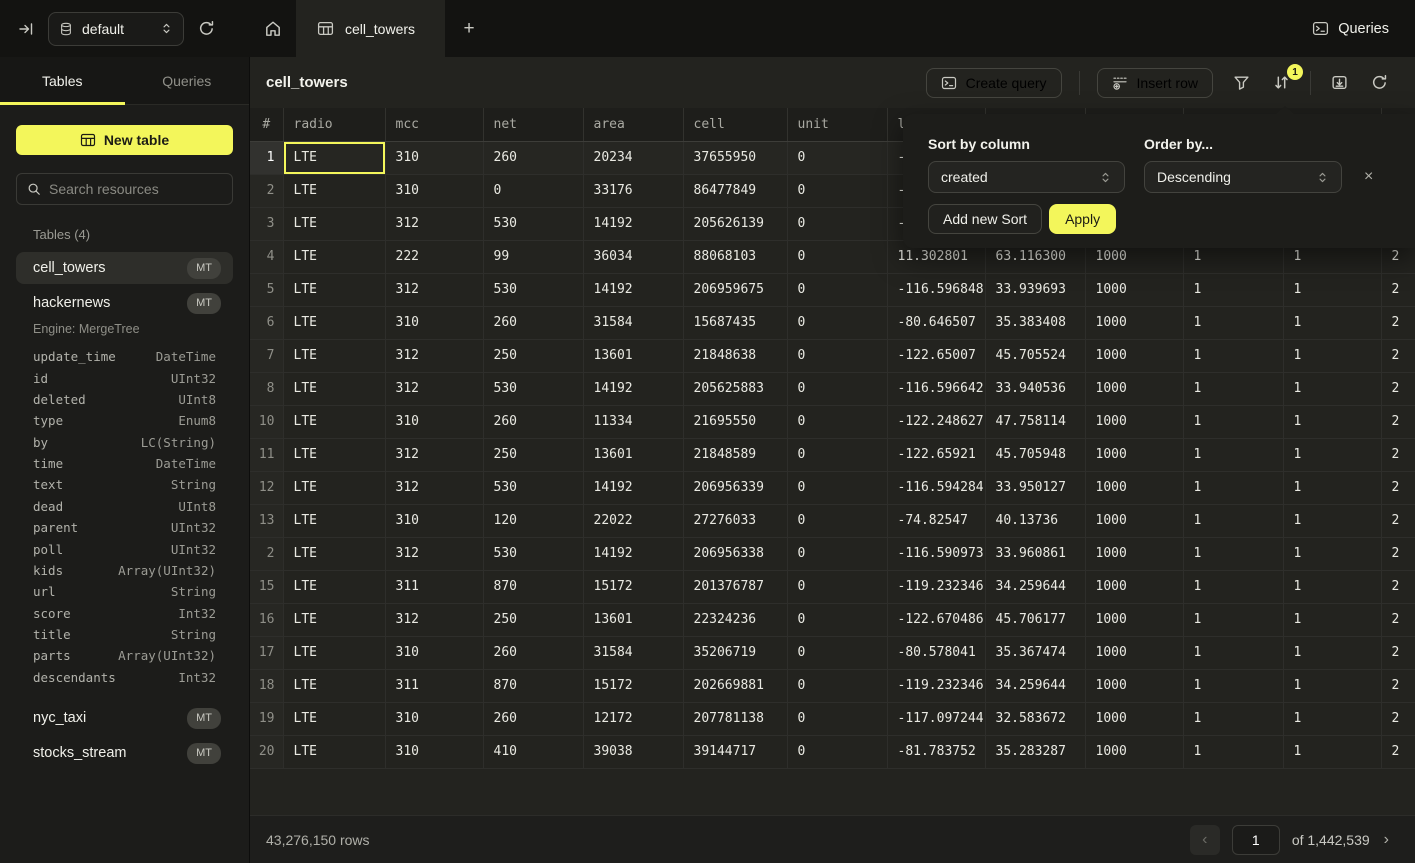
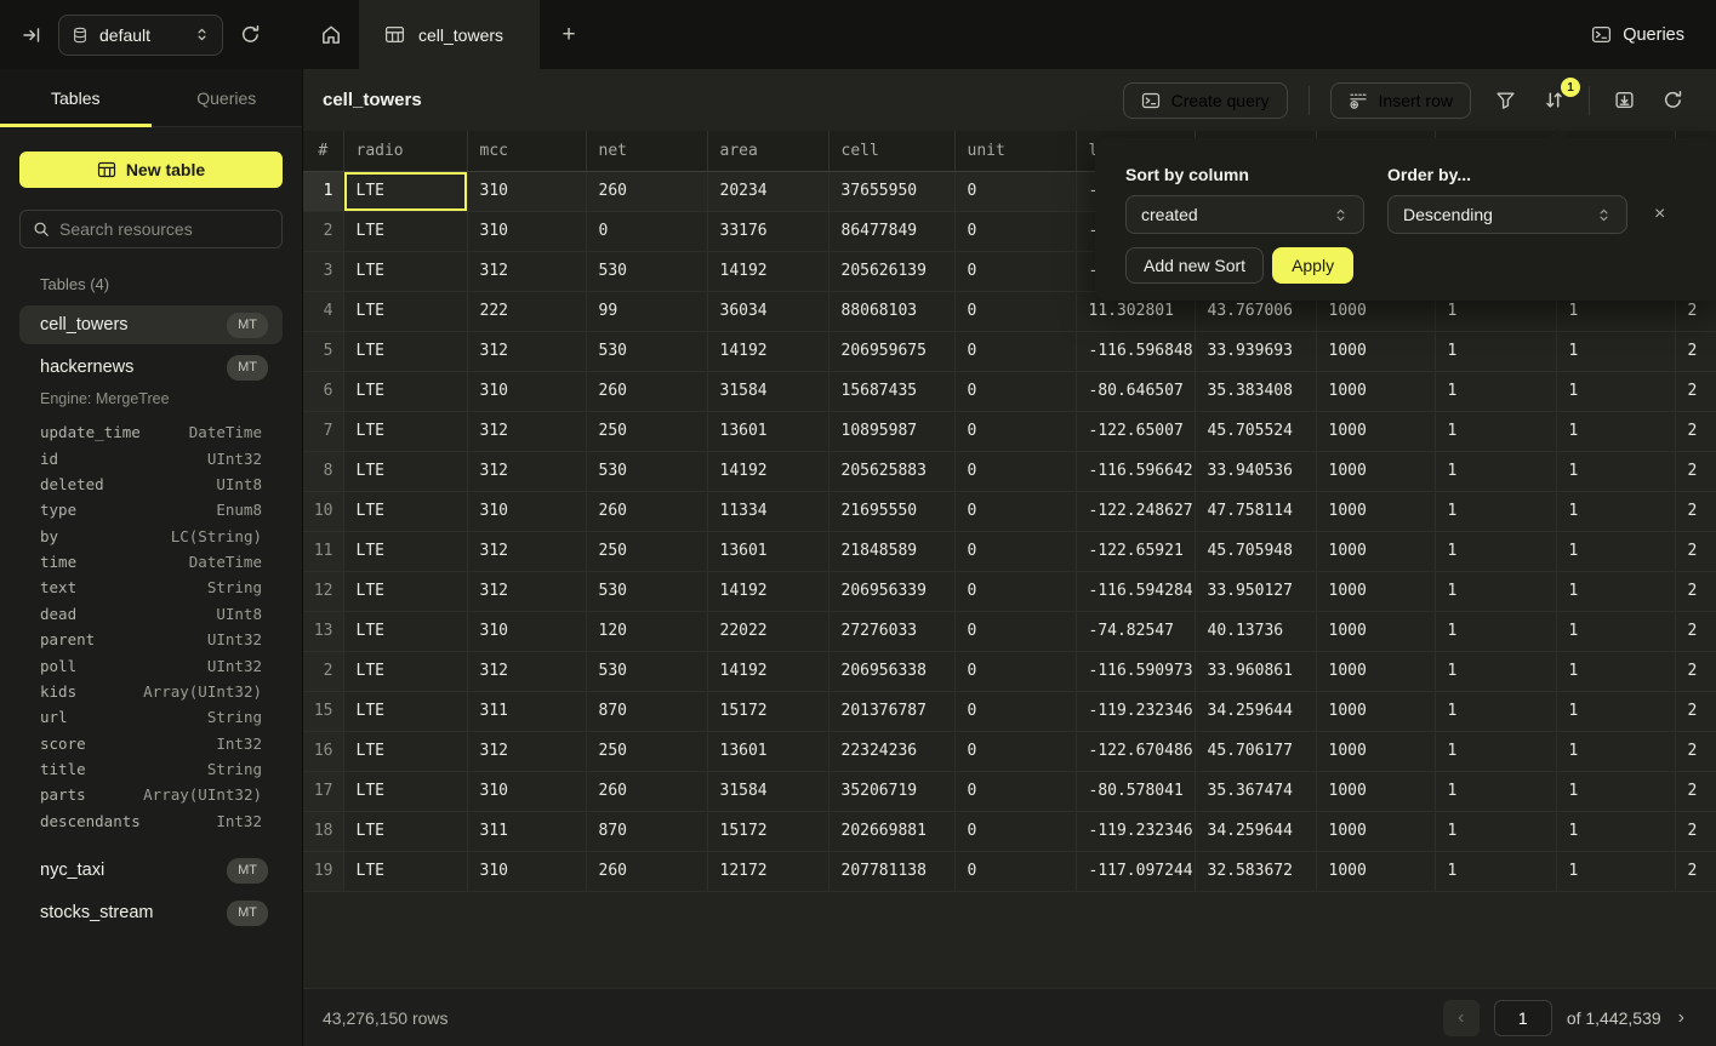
  default
  cell_towers
  +
  Queries
  Tables
  Queries
  New table
  Search resources
  Tables (4)
  cell_towers
  MT
  hackernews
  MT
  Engine: MergeTree
  update_time
  DateTime
  id
  UInt32
  deleted
  UInt8
  type
  Enum8
  by
  LC(String)
  time
  DateTime
  text
  String
  dead
  UInt8
  parent
  UInt32
  poll
  UInt32
  kids
  Array(UInt32)
  url
  String
  score
  Int32
  title
  String
  parts
  Array(UInt32)
  descendants
  Int32
  nyc_taxi
  MT
  stocks_stream
  MT
  cell_towers
  Create query
  Insert row
  1
  #	radio	mcc	net	area	cell	unit	l
  1	LTE	310	260	20234	37655950	0	-
  2	LTE	310	0	33176	86477849	0	-
  3	LTE	312	530	14192	205626139	0	-
- 4	LTE	222	99	36034	88068103	0	11.302801	63.116300	1000	1	1	2
+ 4	LTE	222	99	36034	88068103	0	11.302801	43.767006	1000	1	1	2
  5	LTE	312	530	14192	206959675	0	-116.596848	33.939693	1000	1	1	2
  6	LTE	310	260	31584	15687435	0	-80.646507	35.383408	1000	1	1	2
- 7	LTE	312	250	13601	21848638	0	-122.65007	45.705524	1000	1	1	2
+ 7	LTE	312	250	13601	10895987	0	-122.65007	45.705524	1000	1	1	2
  8	LTE	312	530	14192	205625883	0	-116.596642	33.940536	1000	1	1	2
  10	LTE	310	260	11334	21695550	0	-122.248627	47.758114	1000	1	1	2
  11	LTE	312	250	13601	21848589	0	-122.65921	45.705948	1000	1	1	2
  12	LTE	312	530	14192	206956339	0	-116.594284	33.950127	1000	1	1	2
  13	LTE	310	120	22022	27276033	0	-74.82547	40.13736	1000	1	1	2
  2	LTE	312	530	14192	206956338	0	-116.590973	33.960861	1000	1	1	2
  15	LTE	311	870	15172	201376787	0	-119.232346	34.259644	1000	1	1	2
  16	LTE	312	250	13601	22324236	0	-122.670486	45.706177	1000	1	1	2
  17	LTE	310	260	31584	35206719	0	-80.578041	35.367474	1000	1	1	2
  18	LTE	311	870	15172	202669881	0	-119.232346	34.259644	1000	1	1	2
  19	LTE	310	260	12172	207781138	0	-117.097244	32.583672	1000	1	1	2
- 20	LTE	310	410	39038	39144717	0	-81.783752	35.283287	1000	1	1	2
  43,276,150 rows
  ‹
  1
  of 1,442,539
  ›
  Sort by column
  Order by...
  created
  Descending
  ×
  Add new Sort
  Apply
